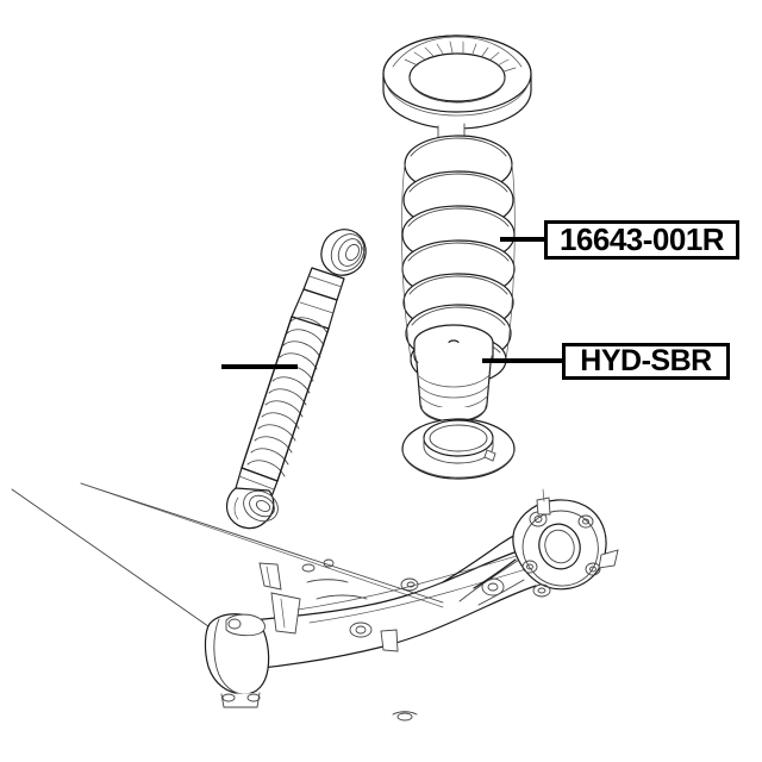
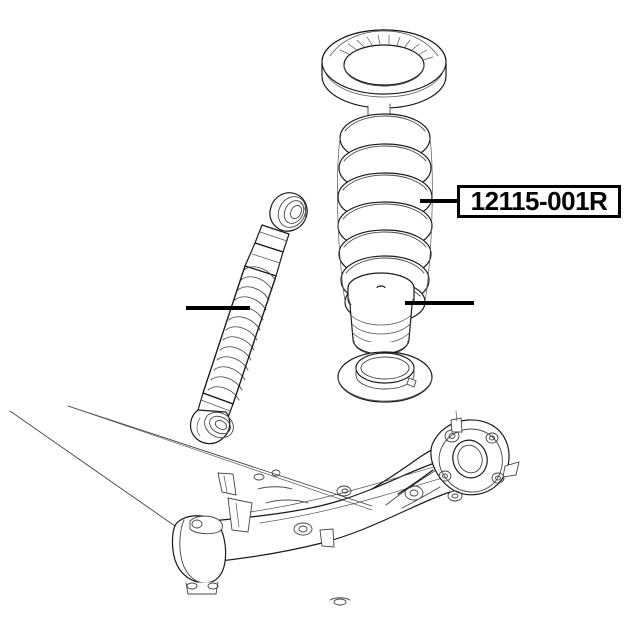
- 16643-001R
+ 12115-001R
- HYD-SBR
